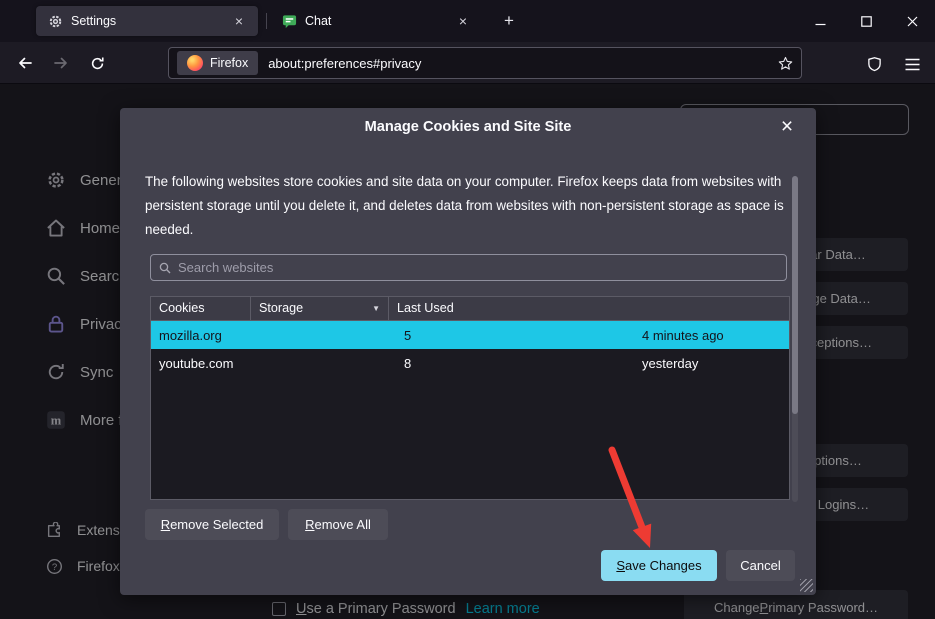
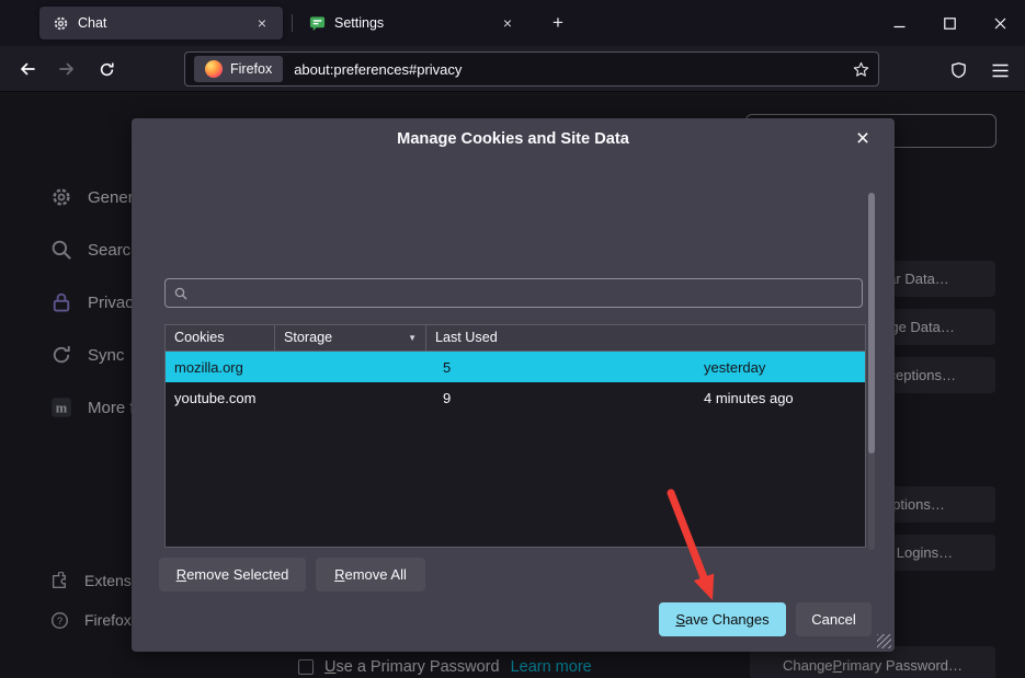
- Settings
+ Chat
  ×
- Chat
+ Settings
  ×
  +
  Firefox
  about:preferences#privacy
  Gene
- Home
  Searc
  Privac
  Sync
  m
  More
  Extens
  ?
  Firefox
  r Data…
  e Data…
  eptions…
  ptions…
  Logins…
  Use a Primary Password
  Learn more
  Change
  P
  rimary Password…
- Manage Cookies and Site Site
+ Manage Cookies and Site Data
  ×
- The following websites store cookies and site data on your computer. Firefox keeps data from websites with persistent storage until you delete it, and deletes data from websites with non-persistent storage as space is needed.
- Search websites
  Cookies
  Storage
  ▼
  Last Used
  mozilla.org
  5
- 4 minutes ago
+ yesterday
  youtube.com
- 8
+ 9
- yesterday
+ 4 minutes ago
  R
  emove Selected
  R
  emove All
  S
  ave Changes
  Cancel
